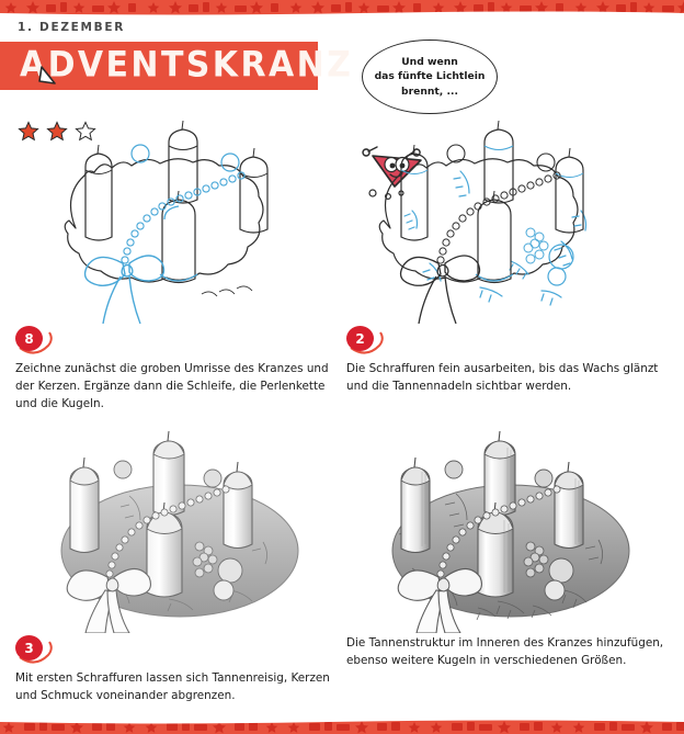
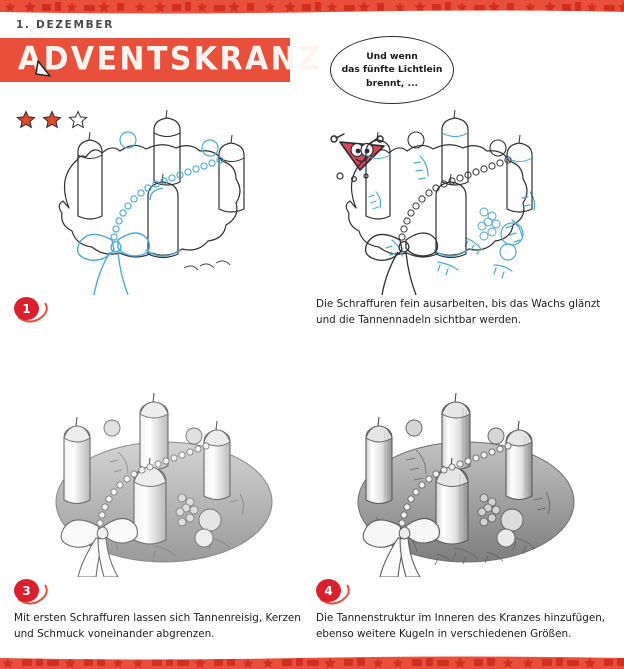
  1. DEZEMBER
  ADVENTSKRANZ
  Und wenn
  das fünfte Lichtlein
  brennt, ...
- 8
+ 1
- Zeichne zunächst die groben Umrisse des Kranzes und der Kerzen. Ergänze dann die Schleife, die Perlenkette und die Kugeln.
- 2
  Die Schraffuren fein ausarbeiten, bis das Wachs glänzt und die Tannennadeln sichtbar werden.
  3
  Mit ersten Schraffuren lassen sich Tannenreisig, Kerzen und Schmuck voneinander abgrenzen.
+ 4
  Die Tannenstruktur im Inneren des Kranzes hinzufügen, ebenso weitere Kugeln in verschiedenen Größen.
